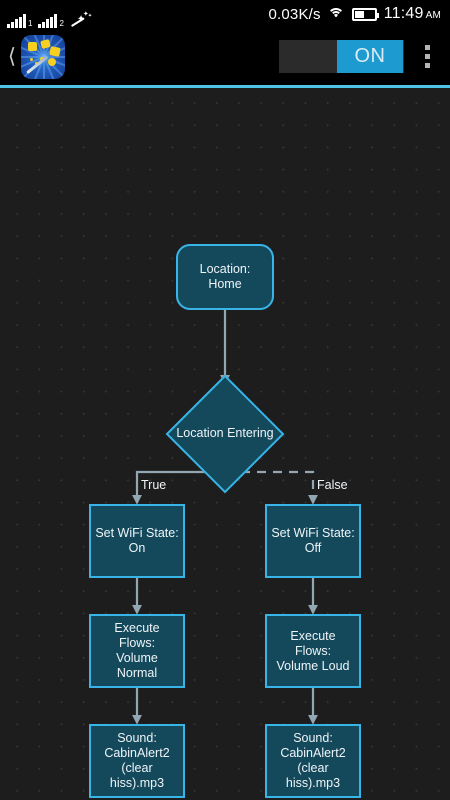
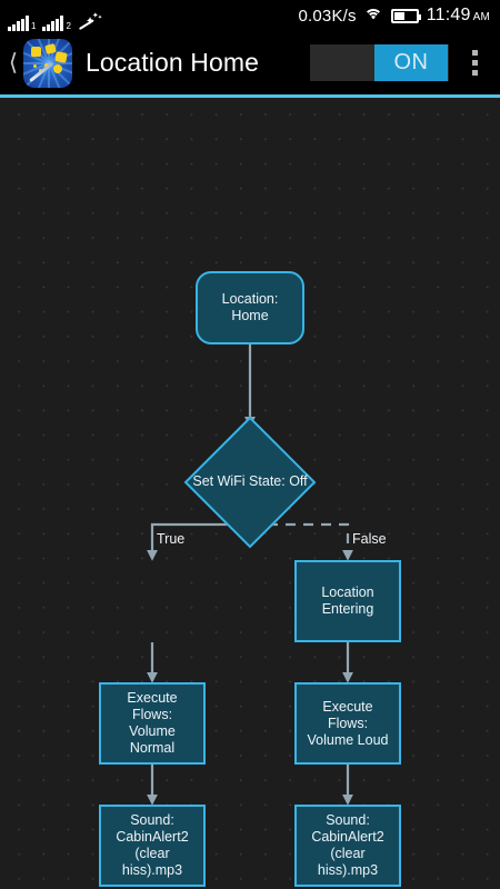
  1
  2
  ✦
  0.03K/s
  11:49 AM
  ⟨
+ Location Home
  ON
  Location: Home
- Location Entering
+ Set WiFi State: Off
  True
  False
- Set WiFi State: On
- Set WiFi State: Off
+ Location Entering
  Execute Flows:
  Volume Normal
  Execute Flows:
  Volume Loud
  Sound:
  CabinAlert2 (clear
  hiss).mp3
  Sound:
  CabinAlert2 (clear
  hiss).mp3
